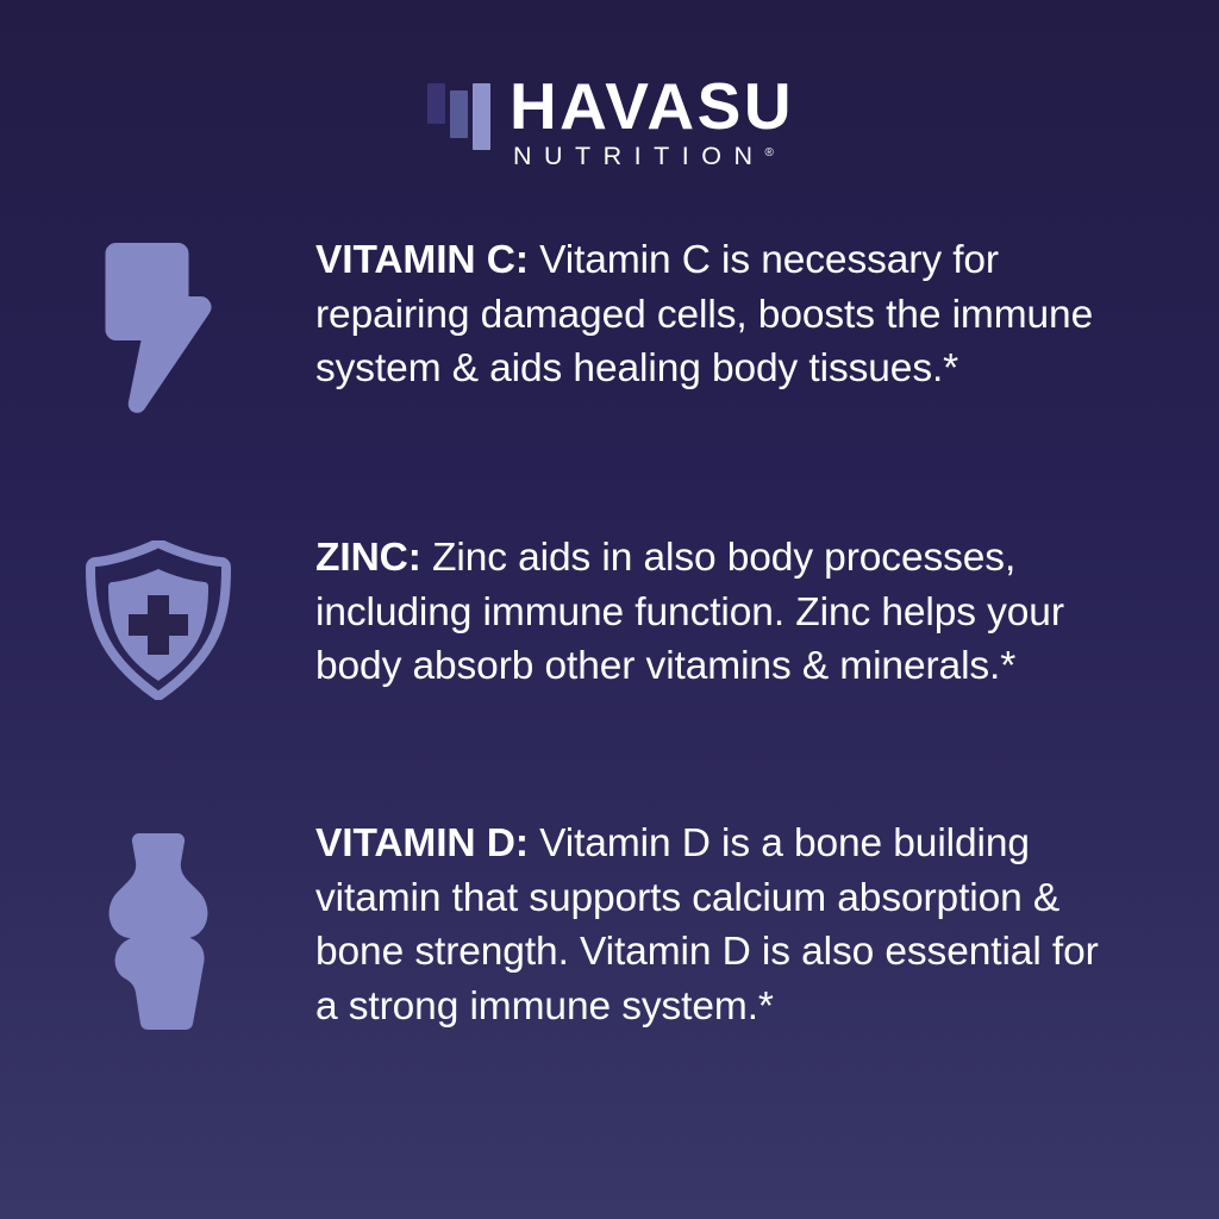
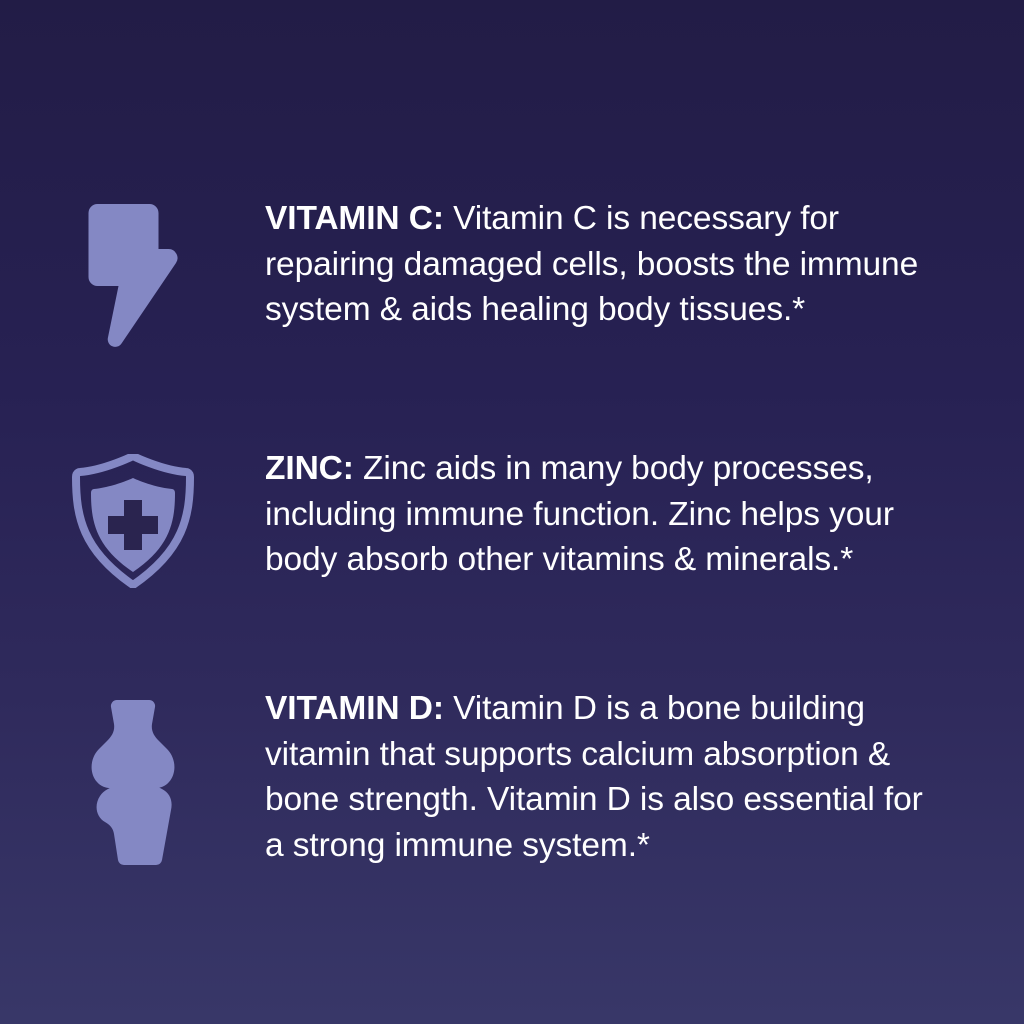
- HAVASU
- NUTRITION®
  VITAMIN C: Vitamin C is necessary for repairing damaged cells, boosts the immune system & aids healing body tissues.*
- ZINC: Zinc aids in also body processes, including immune function. Zinc helps your body absorb other vitamins & minerals.*
+ ZINC: Zinc aids in many body processes, including immune function. Zinc helps your body absorb other vitamins & minerals.*
  VITAMIN D: Vitamin D is a bone building vitamin that supports calcium absorption & bone strength. Vitamin D is also essential for a strong immune system.*
